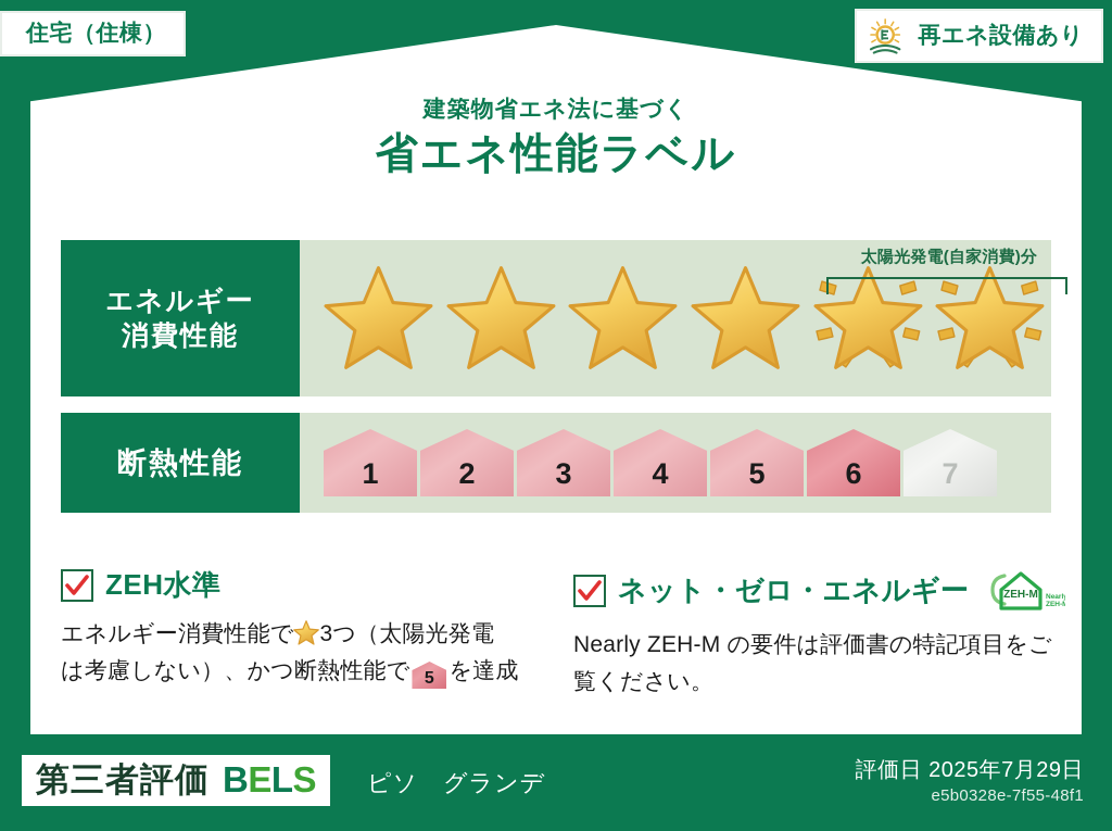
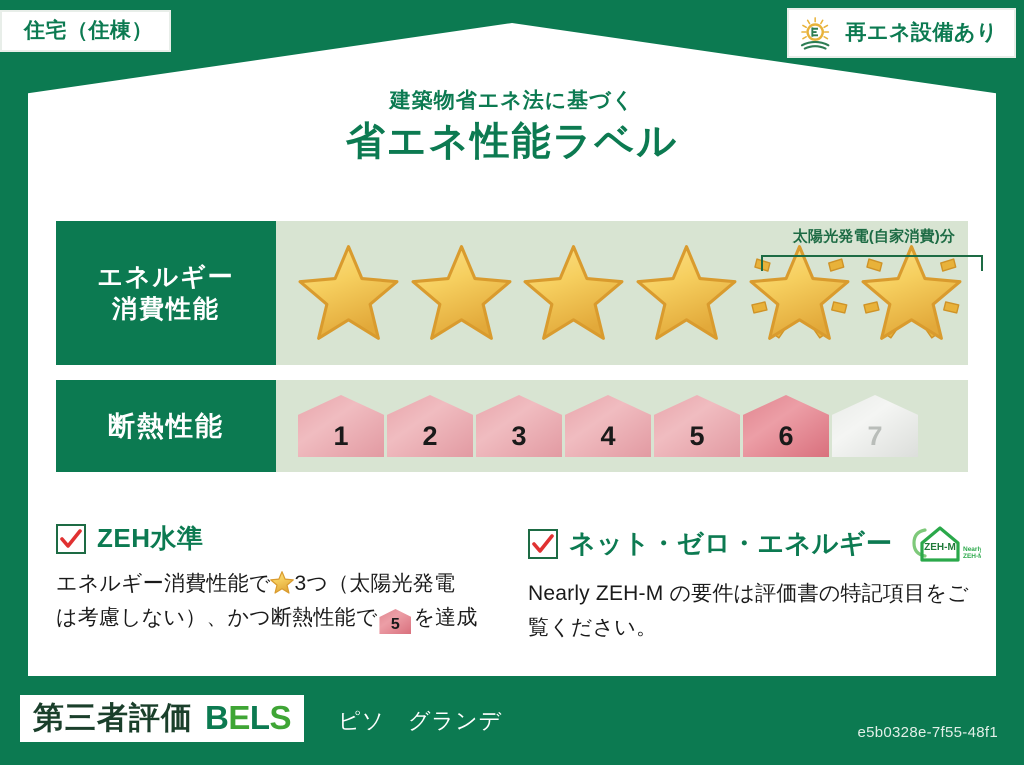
  住宅（住棟）
  再エネ設備あり
  建築物省エネ法に基づく
  省エネ性能ラベル
  エネルギー
  消費性能
  太陽光発電(自家消費)分
  断熱性能
  1
  2
  3
  4
  5
  6
  7
  ZEH水準
  エネルギー消費性能で 3つ（太陽光発電
  は考慮しない）、かつ断熱性能で 5 を達成
  ネット・ゼロ・エネルギー
  ZEH-M
  Nearly ZEH-M の要件は評価書の特記項目をご覧ください。
  第三者評価
  BELS
  ピソ グランデ
- 評価日 2025年7月29日
  e5b0328e-7f55-48f1
